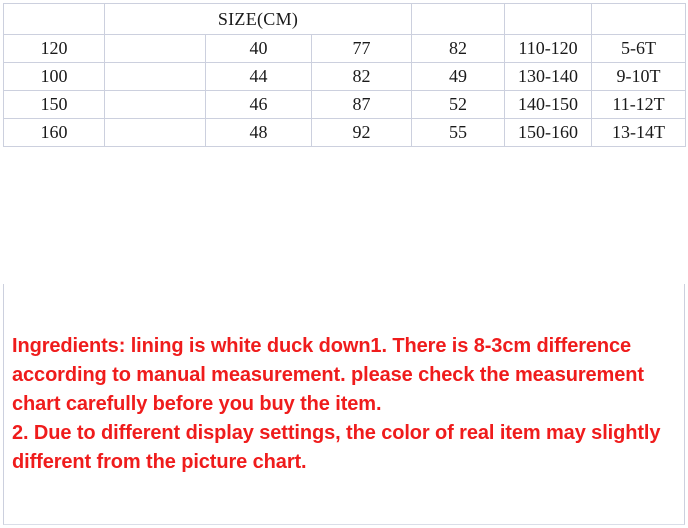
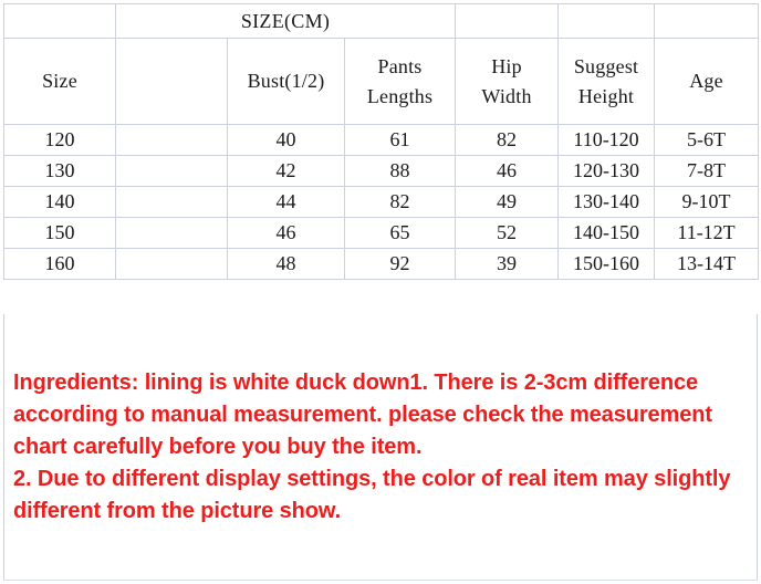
  	SIZE(CM)
+ Size		Bust(1/2)	Pants Lengths	Hip Width	Suggest Height	Age
- 120		40	77	82	110-120	5-6T
+ 120		40	61	82	110-120	5-6T
+ 130		42	88	46	120-130	7-8T
- 100		44	82	49	130-140	9-10T
+ 140		44	82	49	130-140	9-10T
- 150		46	87	52	140-150	11-12T
+ 150		46	65	52	140-150	11-12T
- 160		48	92	55	150-160	13-14T
+ 160		48	92	39	150-160	13-14T
- Ingredients: lining is white duck down1. There is 8-3cm difference according to manual measurement. please check the measurement chart carefully before you buy the item.
+ Ingredients: lining is white duck down1. There is 2-3cm difference according to manual measurement. please check the measurement chart carefully before you buy the item.
- 2. Due to different display settings, the color of real item may slightly different from the picture chart.
+ 2. Due to different display settings, the color of real item may slightly different from the picture show.
